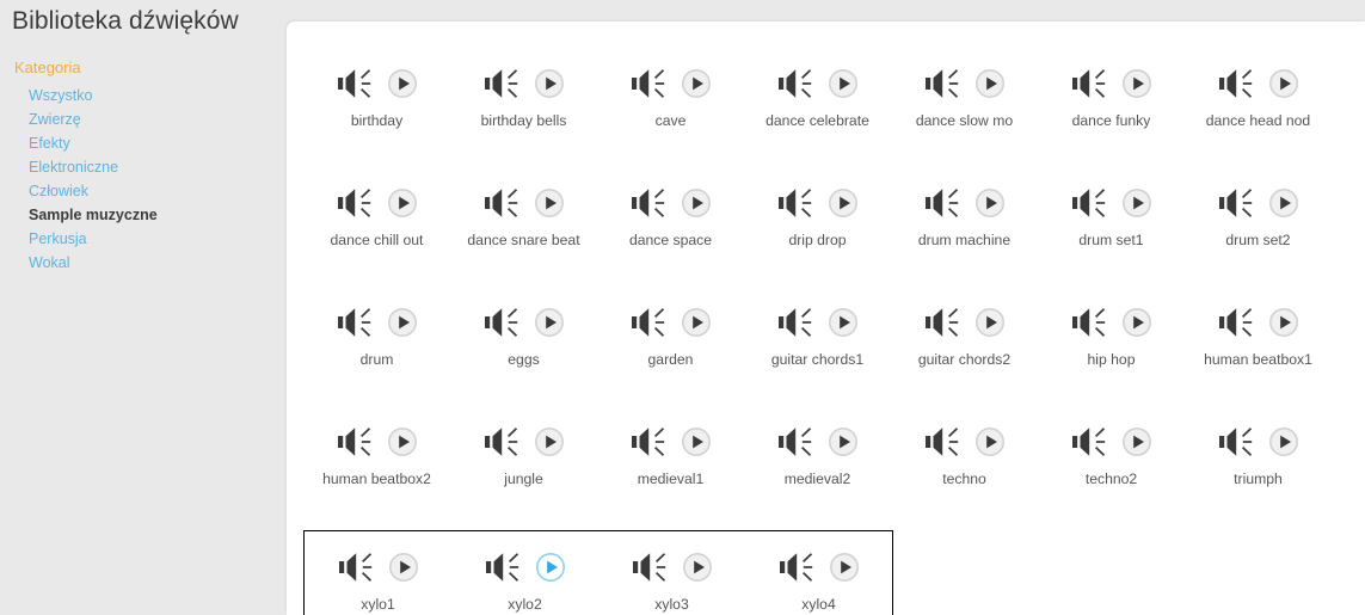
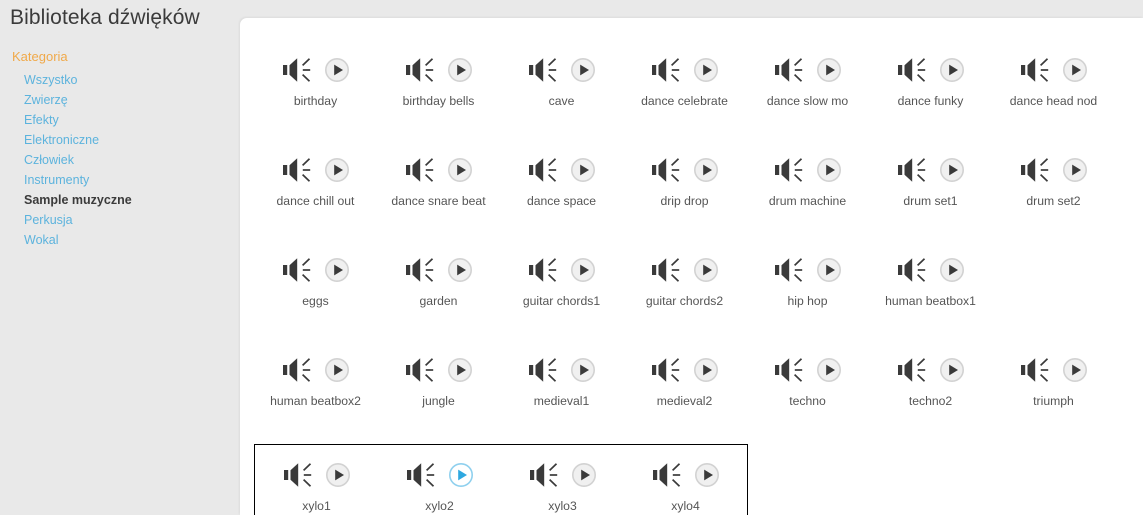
  Biblioteka dźwięków
  Kategoria
  Wszystko
  Zwierzę
  Efekty
  Elektroniczne
  Człowiek
+ Instrumenty
  Sample muzyczne
  Perkusja
  Wokal
  birthday
  birthday bells
  cave
  dance celebrate
  dance slow mo
  dance funky
  dance head nod
  dance chill out
  dance snare beat
  dance space
  drip drop
  drum machine
  drum set1
  drum set2
- drum
  eggs
  garden
  guitar chords1
  guitar chords2
  hip hop
  human beatbox1
  human beatbox2
  jungle
  medieval1
  medieval2
  techno
  techno2
  triumph
  xylo1
  xylo2
  xylo3
  xylo4
